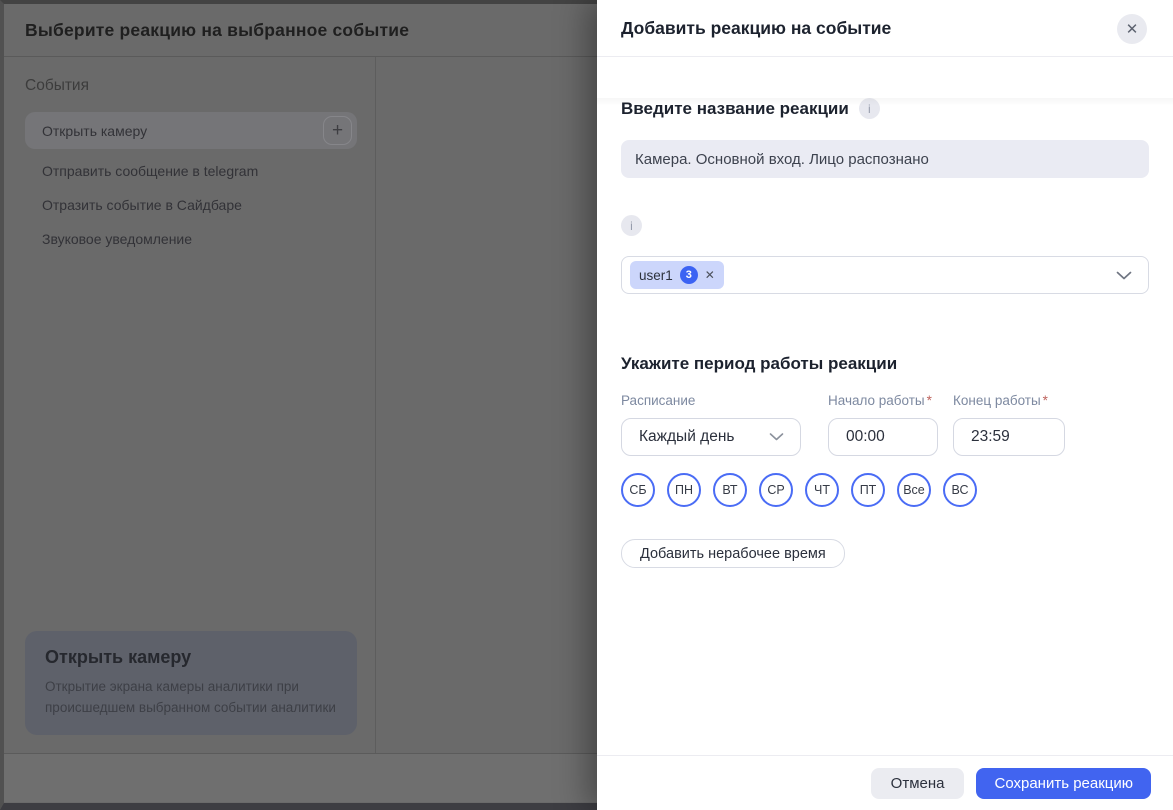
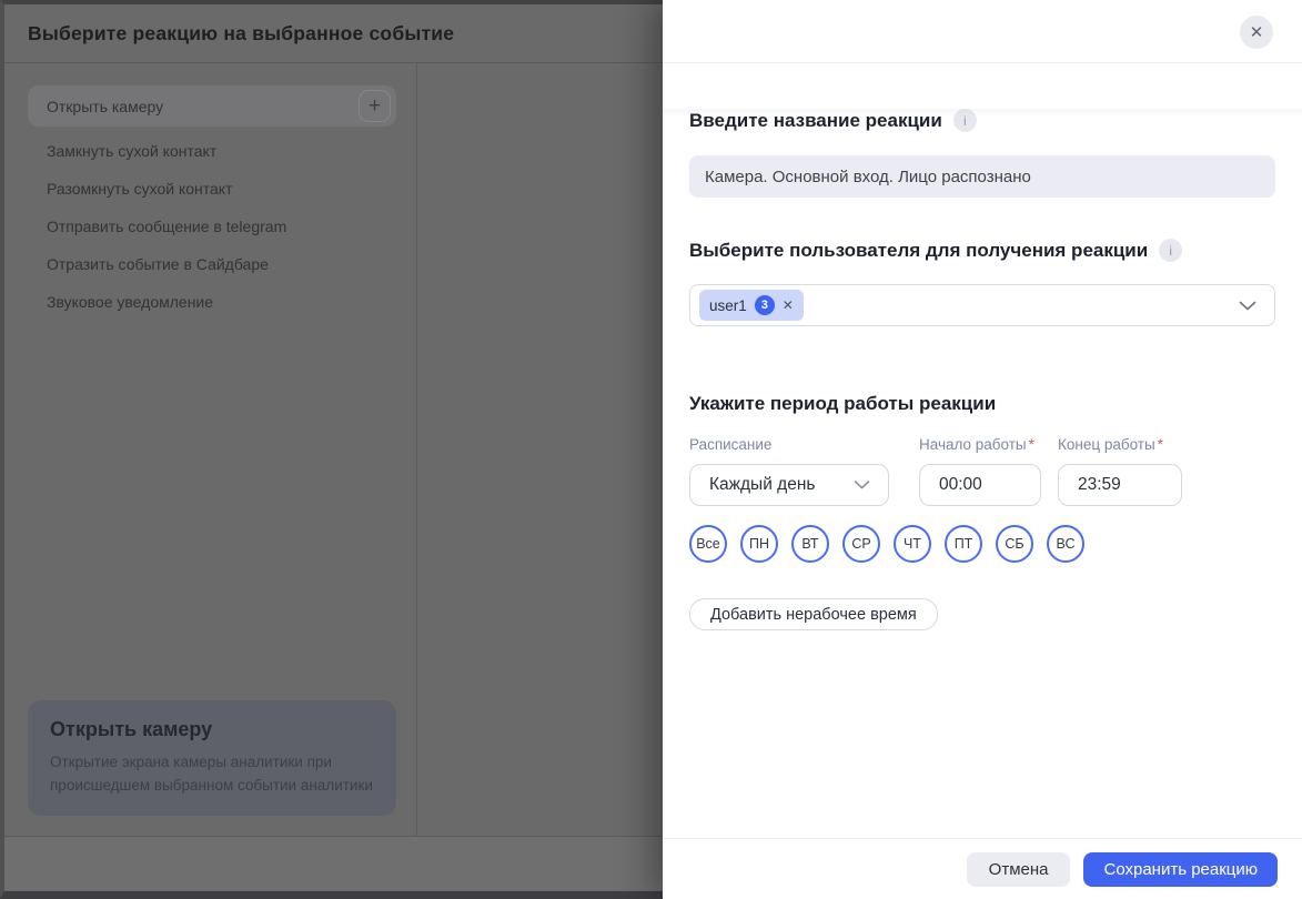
  Выберите реакцию на выбранное событие
- События
  Открыть камеру
  +
+ Замкнуть сухой контакт
+ Разомкнуть сухой контакт
  Отправить сообщение в telegram
  Отразить событие в Сайдбаре
  Звуковое уведомление
  Открыть камеру
  Открытие экрана камеры аналитики при происшедшем выбранном событии аналитики
- Добавить реакцию на событие
  ✕
  Введите название реакции
  i
  Камера. Основной вход. Лицо распознано
+ Выберите пользователя для получения реакции
  i
  user1
  3
  ✕
  Укажите период работы реакции
  Расписание
  Начало работы *
  Конец работы *
  Каждый день
  00:00
  23:59
- СБ
+ Все
  ПН
  ВТ
  СР
  ЧТ
  ПТ
- Все
+ СБ
  ВС
  Добавить нерабочее время
  Отмена
  Сохранить реакцию
